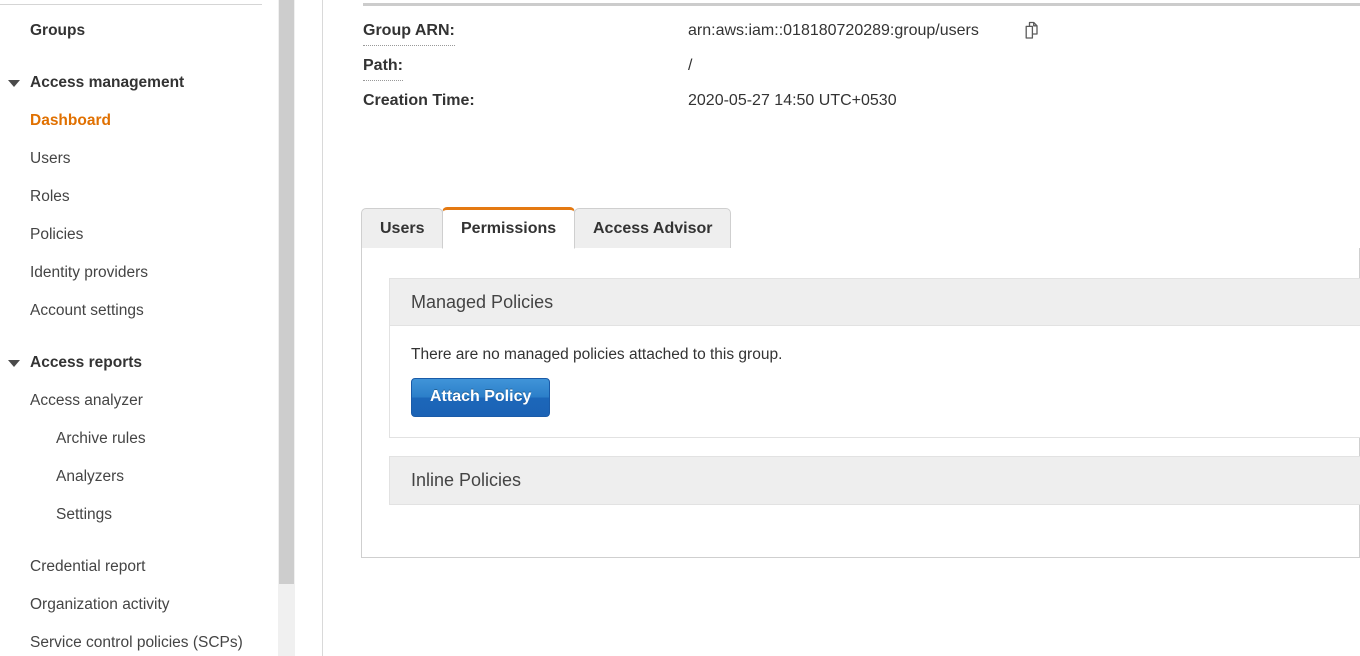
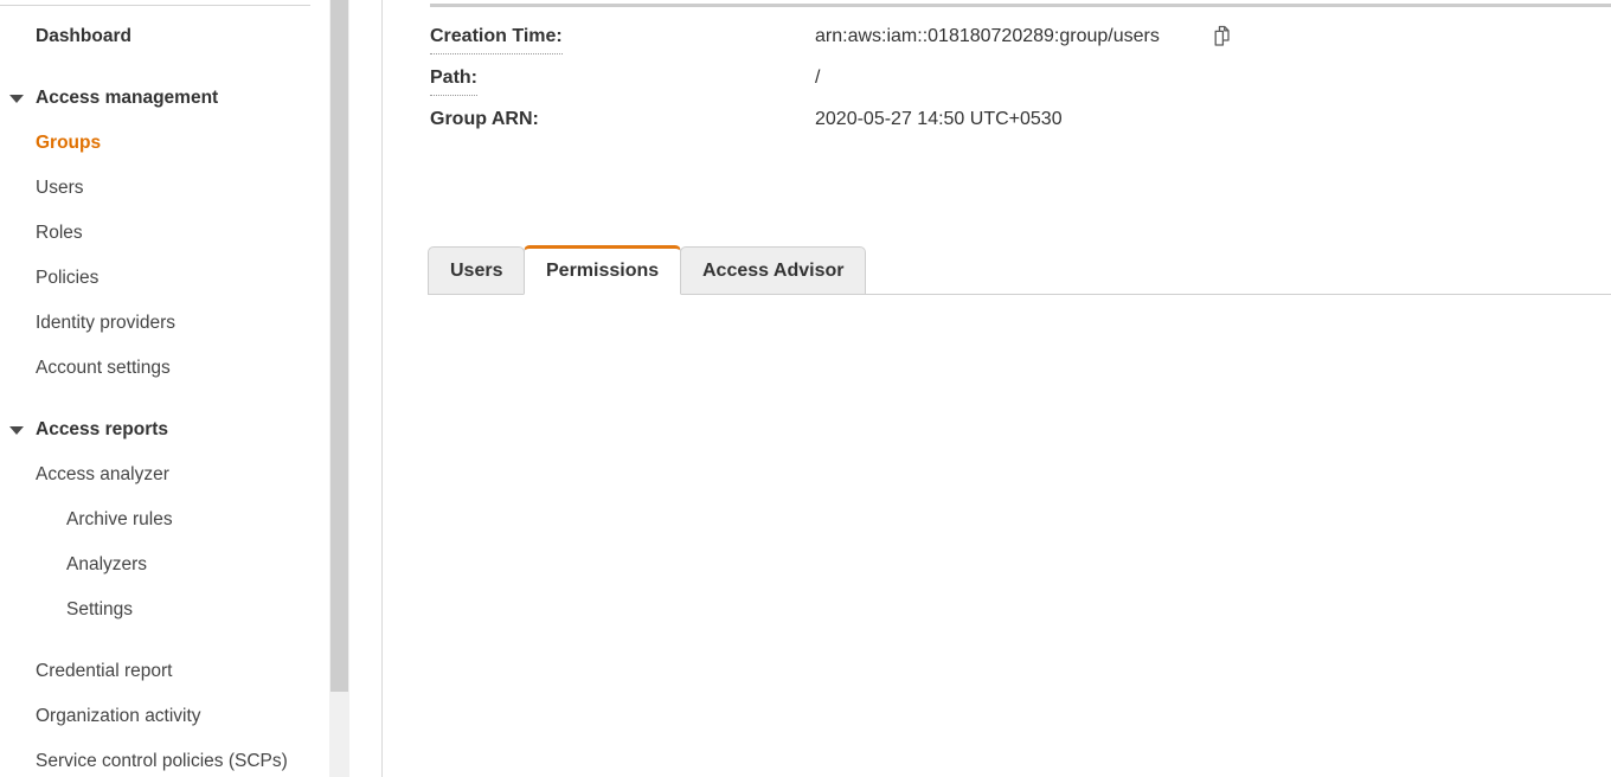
- Groups
+ Dashboard
  Access management
- Dashboard
+ Groups
  Users
  Roles
  Policies
  Identity providers
  Account settings
  Access reports
  Access analyzer
  Archive rules
  Analyzers
  Settings
  Credential report
  Organization activity
  Service control policies (SCPs)
- Group ARN:
+ Creation Time:
  arn:aws:iam::018180720289:group/users
  Path:
  /
- Creation Time:
+ Group ARN:
  2020-05-27 14:50 UTC+0530
  Users
  Permissions
  Access Advisor
- Managed Policies
- There are no managed policies attached to this group.
- Attach Policy
- Inline Policies
